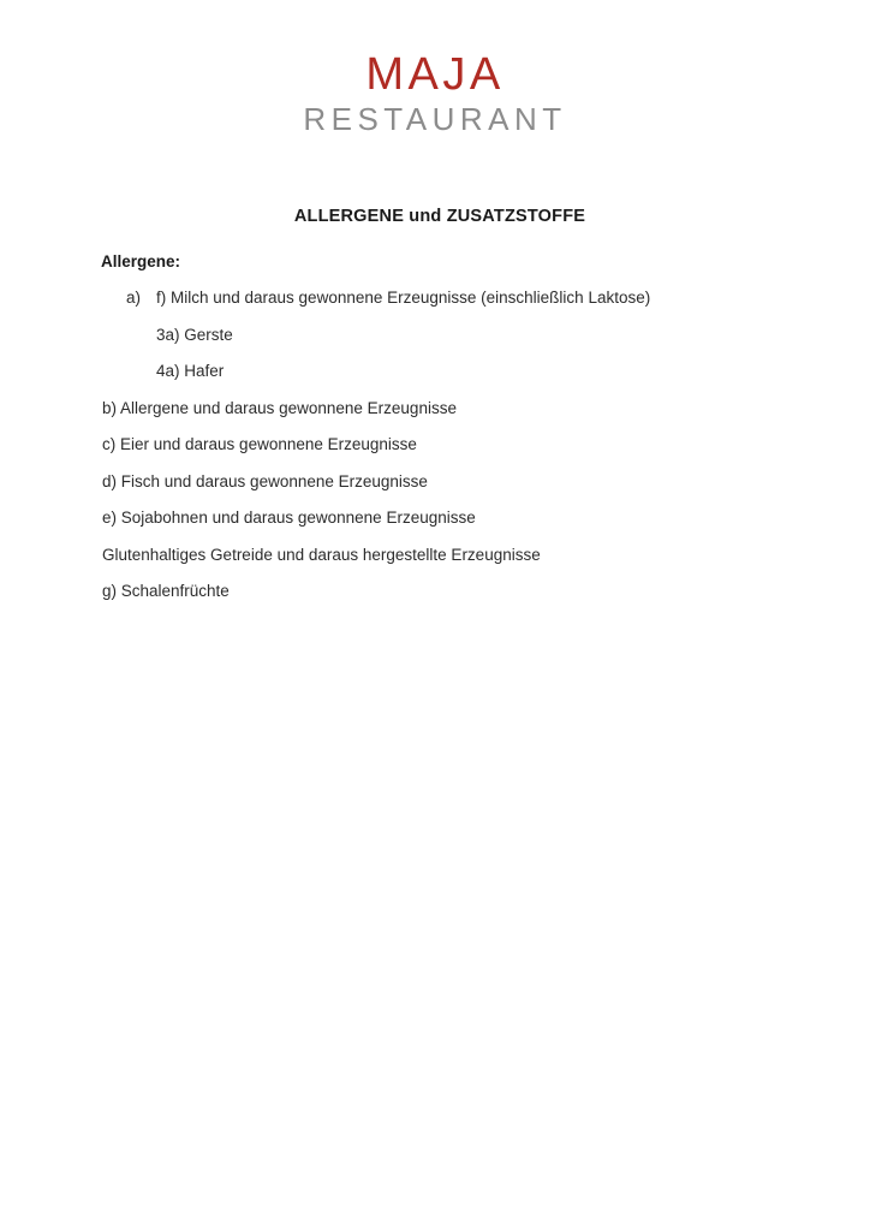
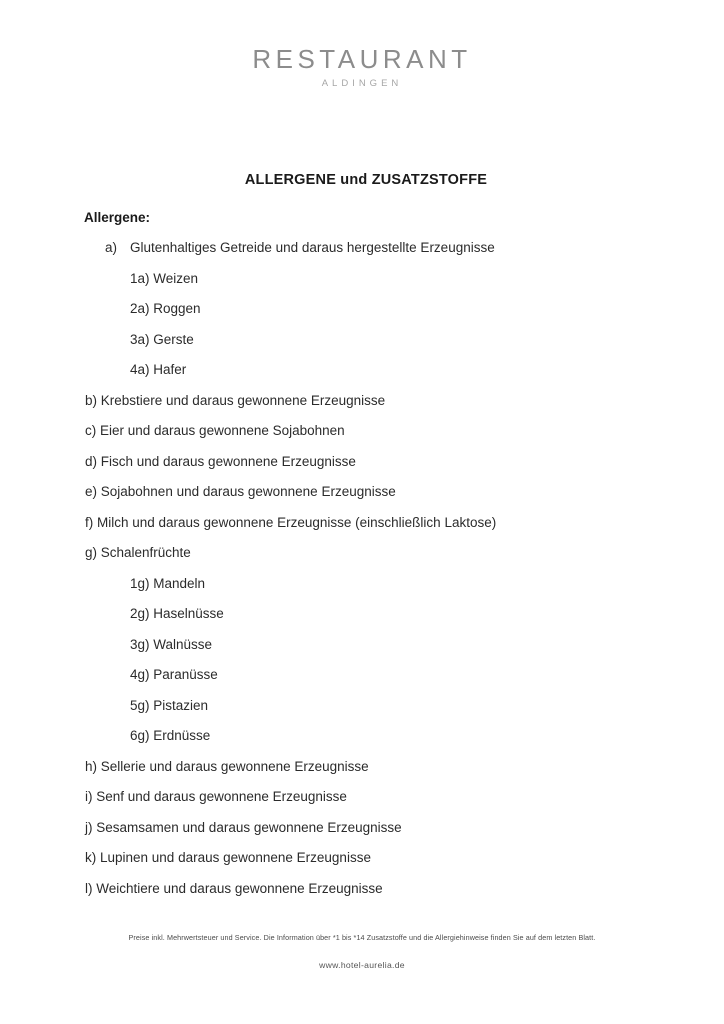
- MAJA
  RESTAURANT
+ ALDINGEN
  ALLERGENE und ZUSATZSTOFFE
  Allergene:
- a) f) Milch und daraus gewonnene Erzeugnisse (einschließlich Laktose)
+ a) Glutenhaltiges Getreide und daraus hergestellte Erzeugnisse
+ 1a) Weizen
+ 2a) Roggen
  3a) Gerste
  4a) Hafer
- b) Allergene und daraus gewonnene Erzeugnisse
+ b) Krebstiere und daraus gewonnene Erzeugnisse
- c) Eier und daraus gewonnene Erzeugnisse
+ c) Eier und daraus gewonnene Sojabohnen
  d) Fisch und daraus gewonnene Erzeugnisse
  e) Sojabohnen und daraus gewonnene Erzeugnisse
- Glutenhaltiges Getreide und daraus hergestellte Erzeugnisse
+ f) Milch und daraus gewonnene Erzeugnisse (einschließlich Laktose)
  g) Schalenfrüchte
+ 1g) Mandeln
+ 2g) Haselnüsse
+ 3g) Walnüsse
+ 4g) Paranüsse
+ 5g) Pistazien
+ 6g) Erdnüsse
+ h) Sellerie und daraus gewonnene Erzeugnisse
+ i) Senf und daraus gewonnene Erzeugnisse
+ j) Sesamsamen und daraus gewonnene Erzeugnisse
+ k) Lupinen und daraus gewonnene Erzeugnisse
+ l) Weichtiere und daraus gewonnene Erzeugnisse
+ Preise inkl. Mehrwertsteuer und Service. Die Information über *1 bis *14 Zusatzstoffe und die Allergiehinweise finden Sie auf dem letzten Blatt.
+ www.hotel-aurelia.de
